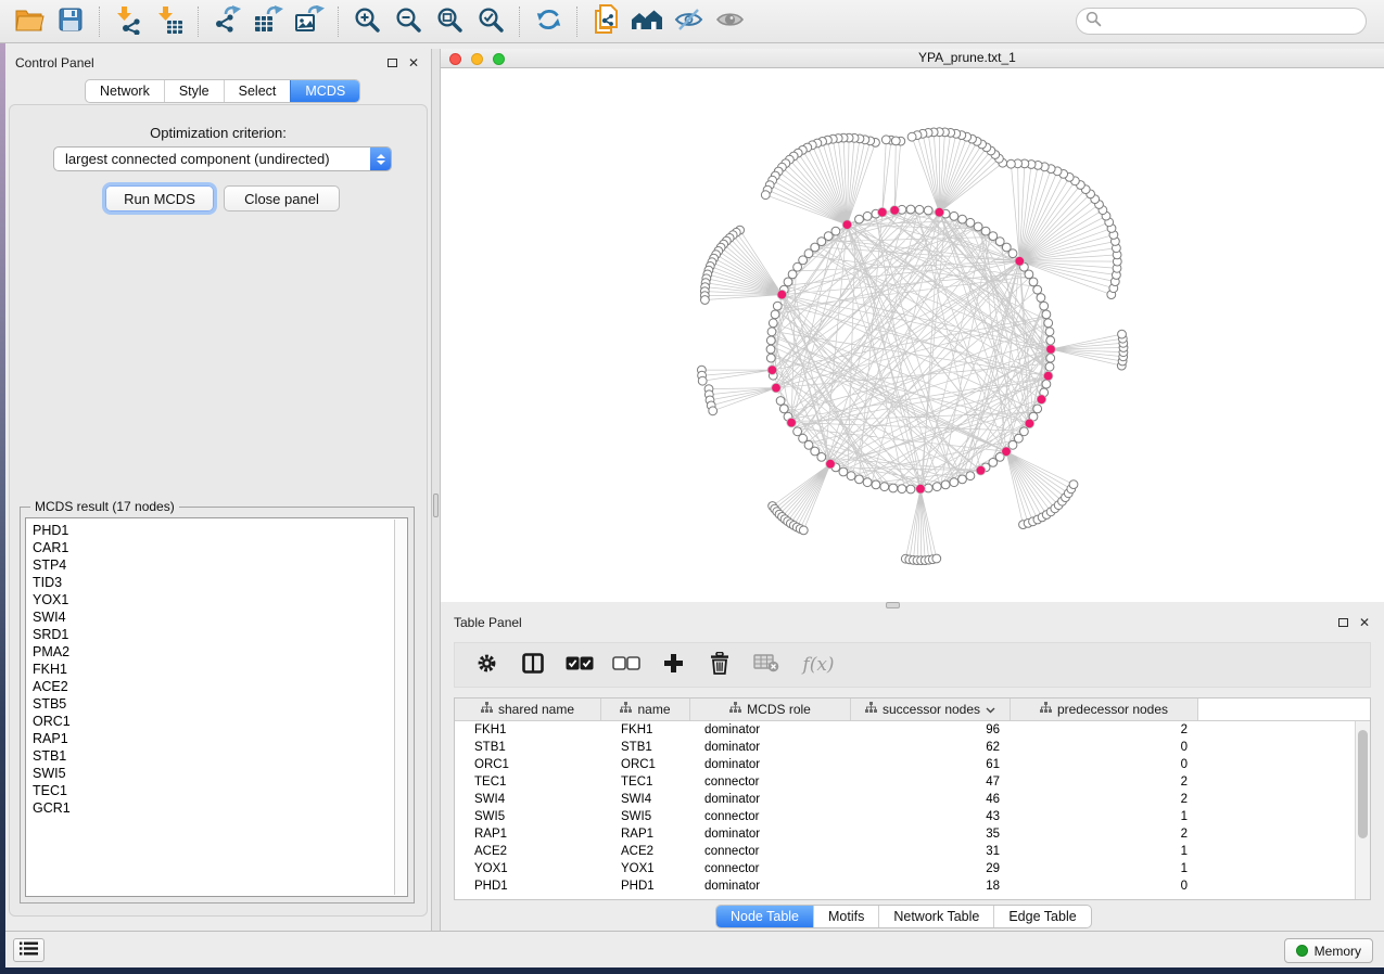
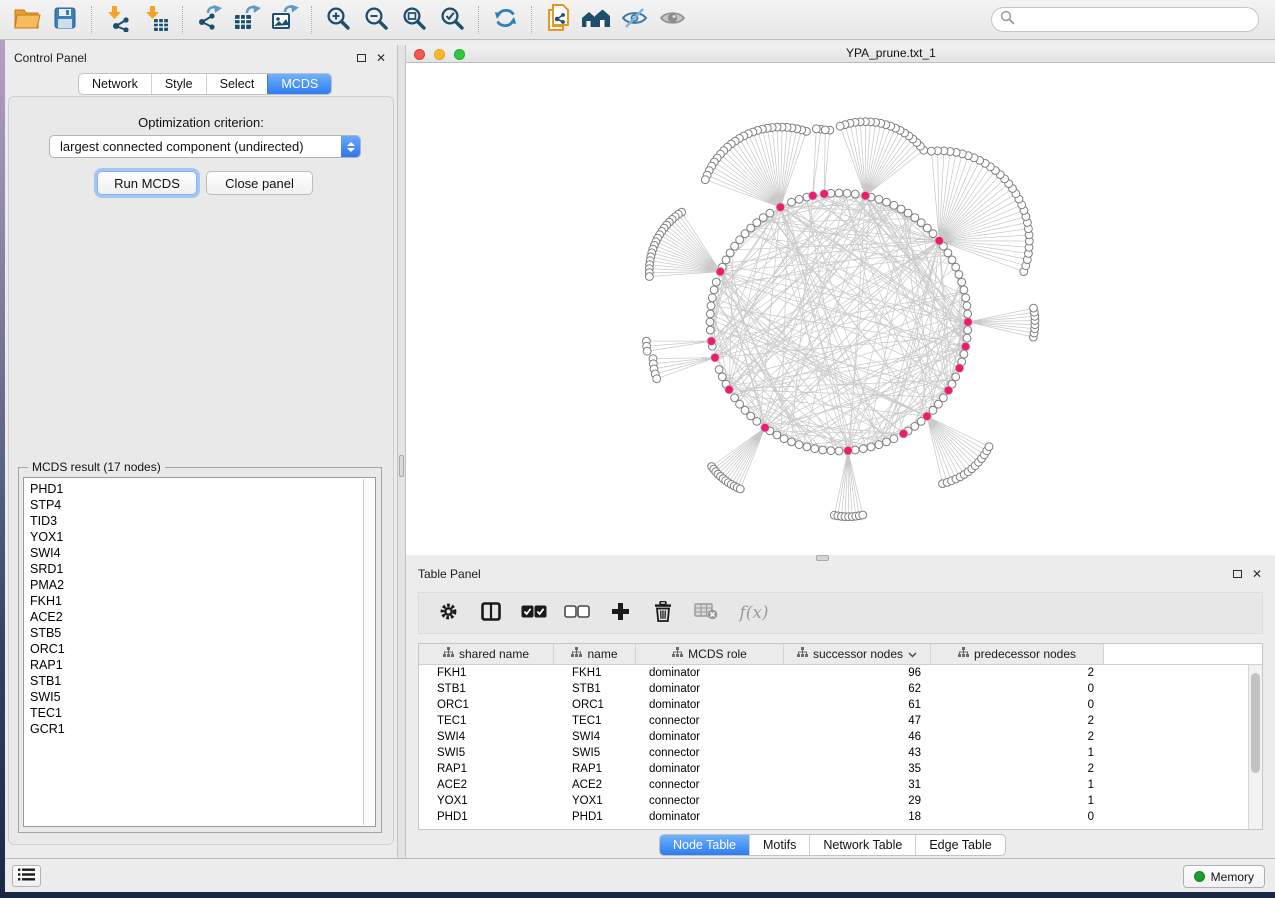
  Control Panel
  ✕
  Network
  Style
  Select
  MCDS
  Optimization criterion:
  largest connected component (undirected)
  Run MCDS
  Close panel
  MCDS result (17 nodes)
  PHD1
- CAR1
  STP4
  TID3
  YOX1
  SWI4
  SRD1
  PMA2
  FKH1
  ACE2
  STB5
  ORC1
  RAP1
  STB1
  SWI5
  TEC1
  GCR1
  YPA_prune.txt_1
  Table Panel
  ✕
  f(x)
  shared name
  name
  MCDS role
  successor nodes
  predecessor nodes
  FKH1
  FKH1
  dominator
  96
  2
  STB1
  STB1
  dominator
  62
  0
  ORC1
  ORC1
  dominator
  61
  0
  TEC1
  TEC1
  connector
  47
  2
  SWI4
  SWI4
  dominator
  46
  2
  SWI5
  SWI5
  connector
  43
  1
  RAP1
  RAP1
  dominator
  35
  2
  ACE2
  ACE2
  connector
  31
  1
  YOX1
  YOX1
  connector
  29
  1
  PHD1
  PHD1
  dominator
  18
  0
  Node Table
  Motifs
  Network Table
  Edge Table
  Memory
